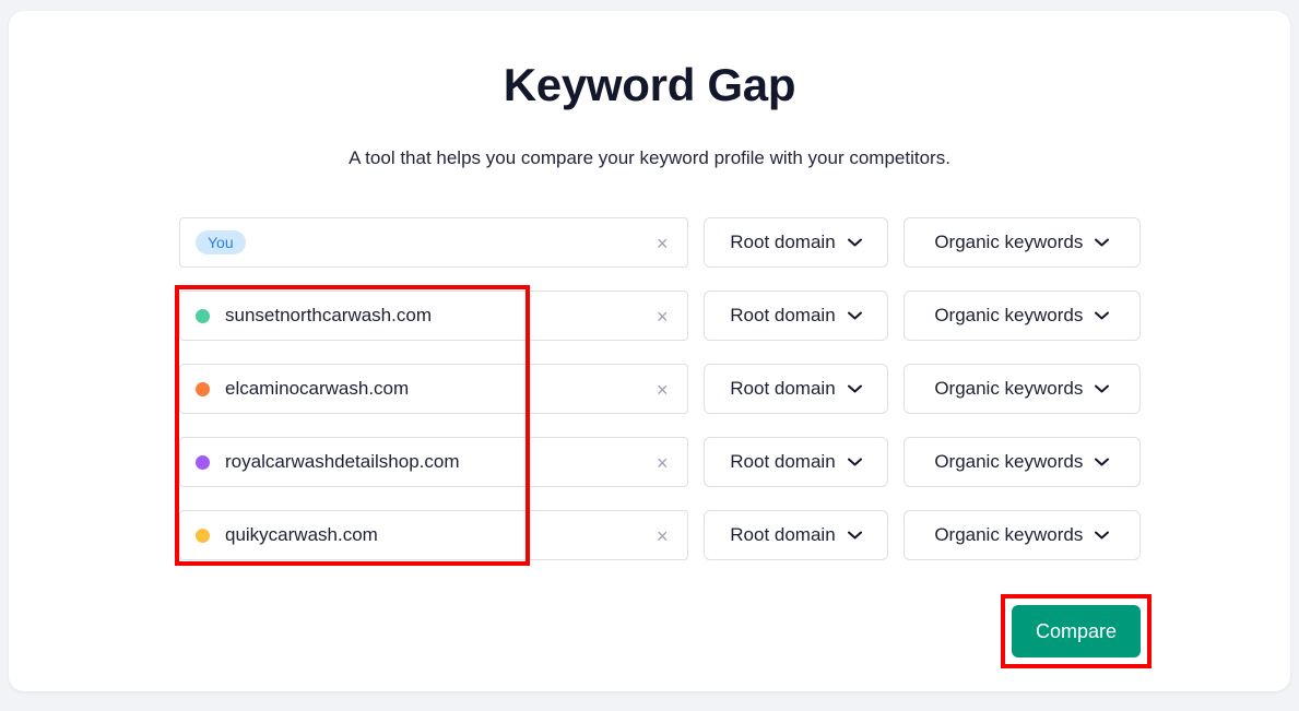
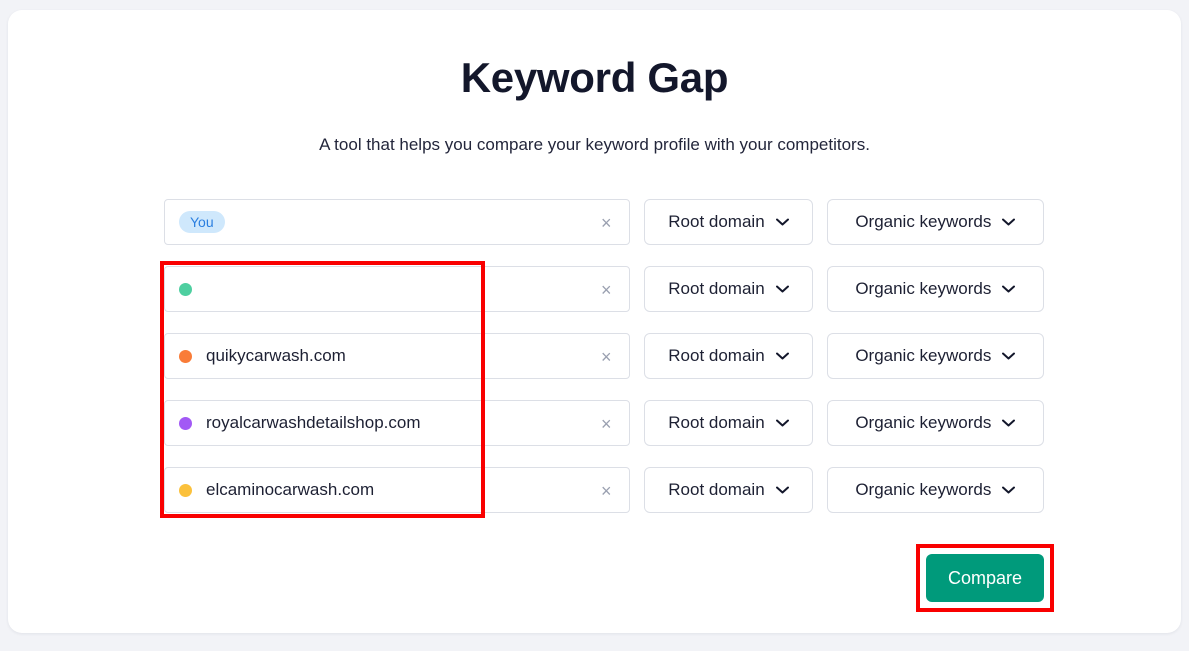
  Keyword Gap
  A tool that helps you compare your keyword profile with your competitors.
  You
  ×
  Root domain
  Organic keywords
- sunsetnorthcarwash.com
  ×
  Root domain
  Organic keywords
- elcaminocarwash.com
+ quikycarwash.com
  ×
  Root domain
  Organic keywords
  royalcarwashdetailshop.com
  ×
  Root domain
  Organic keywords
- quikycarwash.com
+ elcaminocarwash.com
  ×
  Root domain
  Organic keywords
  Compare
